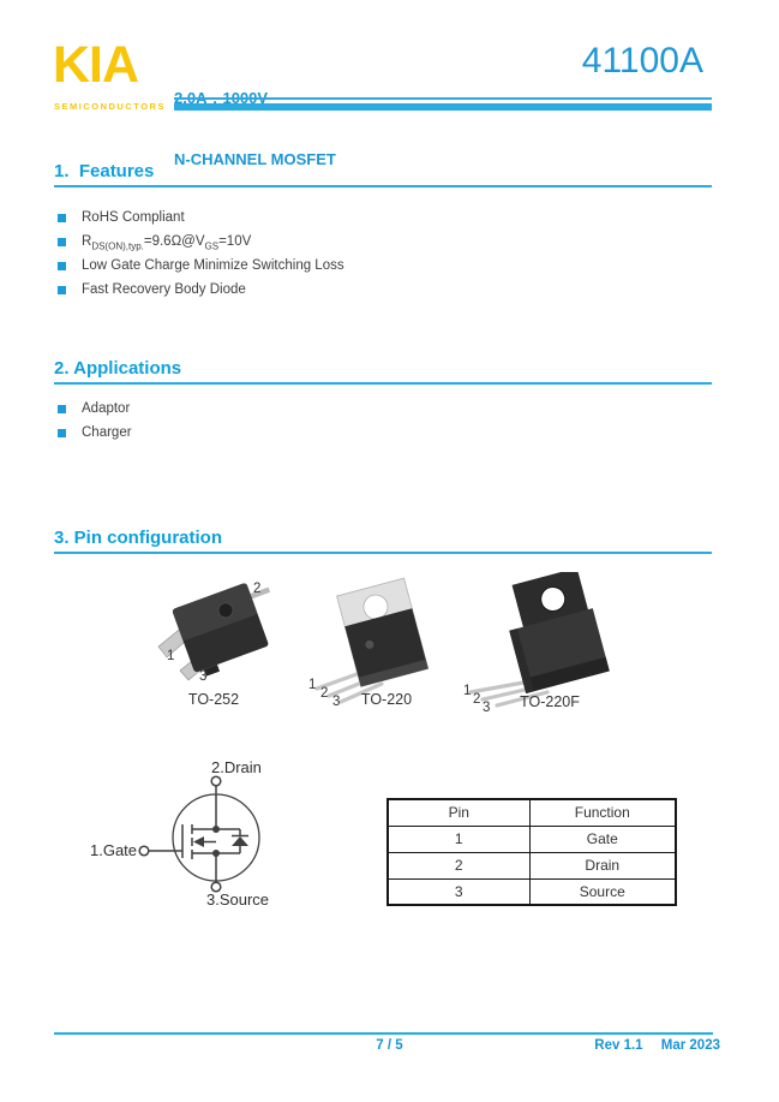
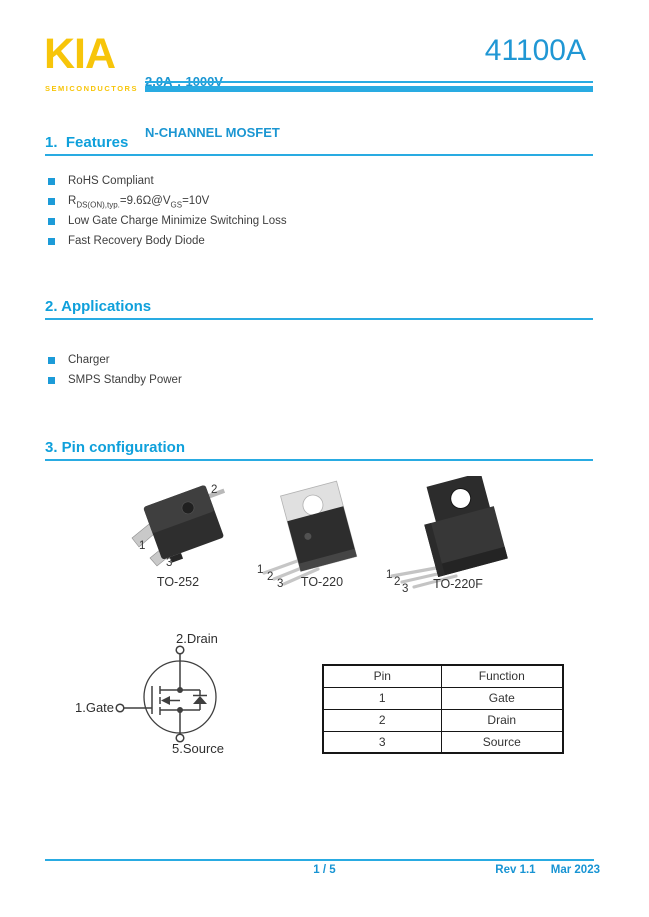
  KIA
  SEMICONDUCTORS
  N-CHANNEL MOSFET
  41100A
  1. Features
  RoHS Compliant
  RDS(ON),typ.=9.6Ω@VGS=10V
  Low Gate Charge Minimize Switching Loss
  Fast Recovery Body Diode
  2. Applications
- Adaptor
  Charger
+ SMPS Standby Power
  3. Pin configuration
  2
  1
  3
  TO-252
  1
  2
  3
  TO-220
  1
  2
  3
  TO-220F
  2.Drain
  1.Gate
- 3.Source
+ 5.Source
  Pin	Function
  1	Gate
  2	Drain
  3	Source
- 7 / 5
+ 1 / 5
  Rev 1.1 Mar 2023
